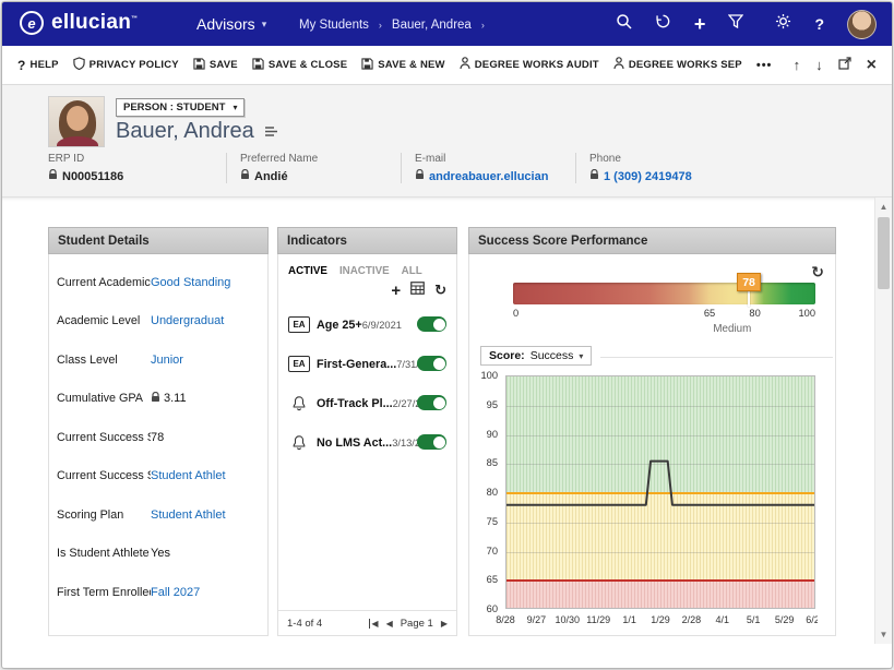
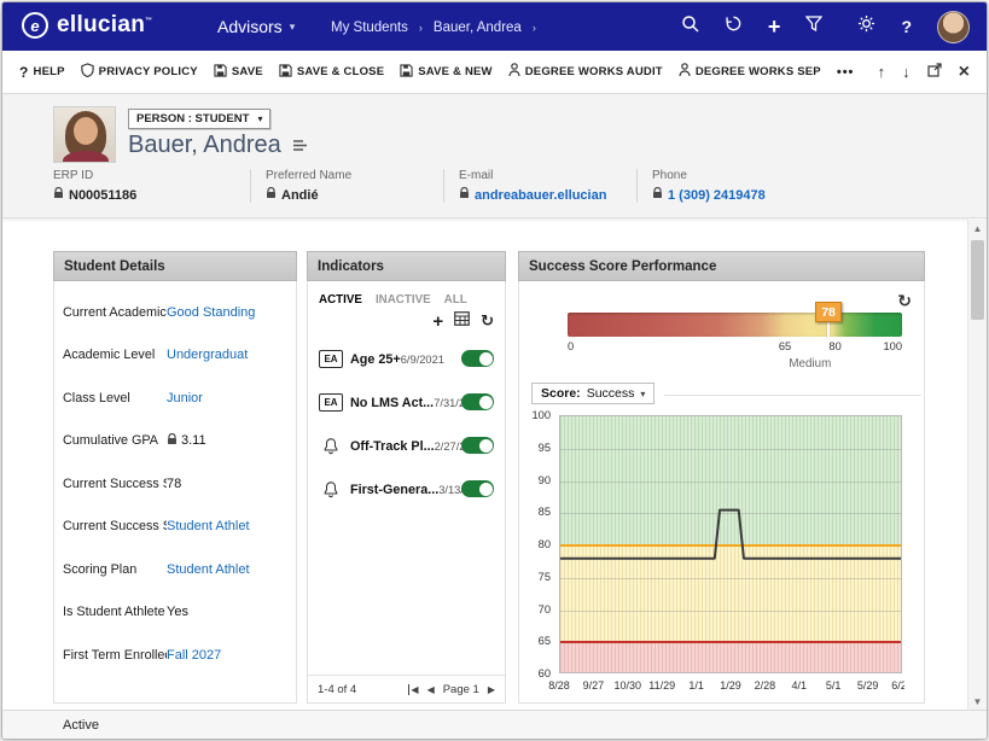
  e
  ellucian
  Advisors
  ▾
  My Students
  ›
  Bauer, Andrea
  ›
  +
  ?
  ?
  HELP
  PRIVACY POLICY
  SAVE
  SAVE & CLOSE
  SAVE & NEW
  DEGREE WORKS AUDIT
  DEGREE WORKS SEP
  •••
  ↑
  ↓
  ×
  PERSON : STUDENT
  ▾
  Bauer, Andrea
  ERP ID
  N00051186
  Preferred Name
  Andié
  E-mail
  andreabauer.ellucian
  Phone
  1 (309) 2419478
  Student Details
  Current Academic
  Good Standing
  Academic Level
  Undergraduat
  Class Level
  Junior
  Cumulative GPA
  3.11
  Current Success
  78
  Current Success
  Student Athlet
  Scoring Plan
  Student Athlet
  Is Student Athlete
  Yes
  First Term Enrolle
  Fall 2027
  Indicators
  ACTIVE
  INACTIVE
  ALL
  +
  ↻
  EA
  Age 25+6/9/2021
  EA
- First-Genera...7/31
+ No LMS Act...7/31/
  Off-Track Pl...2/27/
- No LMS Act...3/13/
+ First-Genera...3/13
  1-4 of 4
  ◀
  ◀
  Page 1
  ▶
  Success Score Performance
  ↻
  78
  0
  65
  80
  100
  Medium
  Score:
  Success
  ▾
  60
  65
  70
  75
  80
  85
  90
  95
  100
  8/28
  9/27
  10/30
  11/29
  1/1
  1/29
  2/28
  4/1
  5/1
  5/29
  6/2
  ▲
  ▼
+ Active
